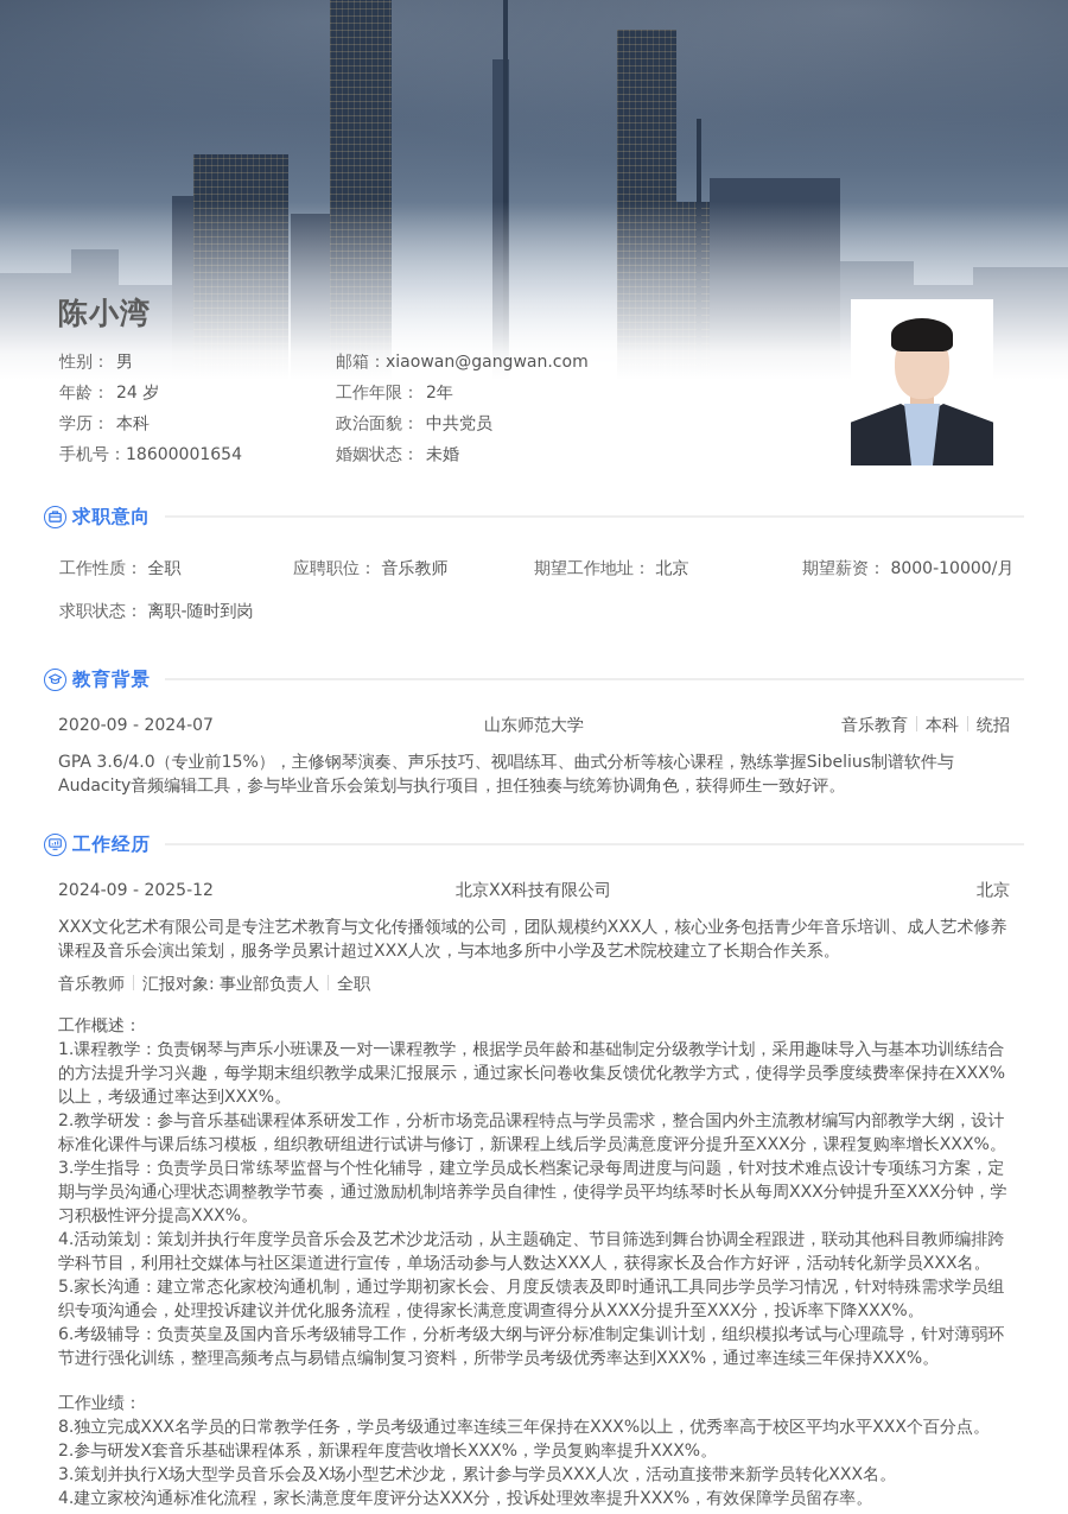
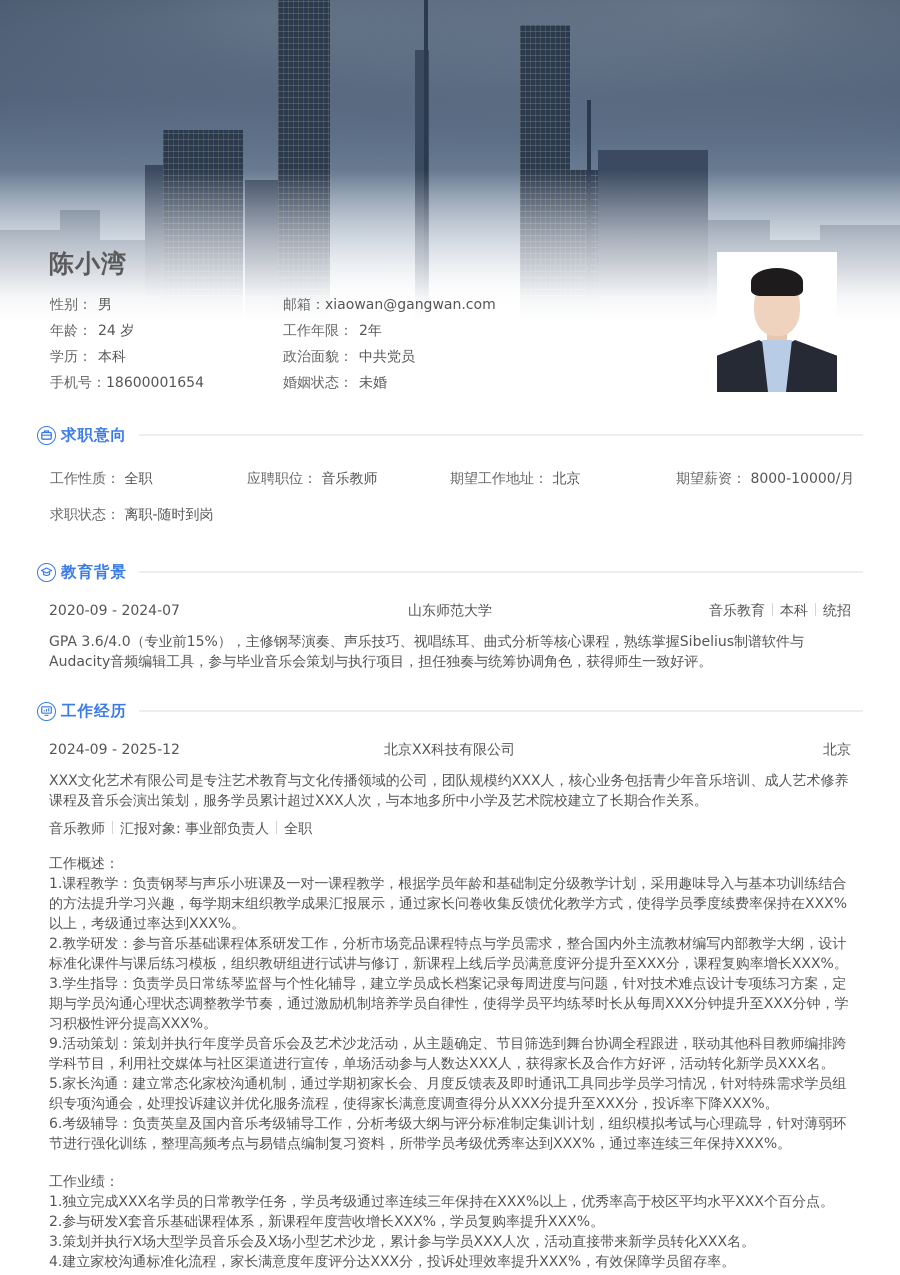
  陈小湾
  性别： 男
  年龄： 24 岁
  学历： 本科
  手机号：18600001654
  邮箱：xiaowan@gangwan.com
  工作年限： 2年
  政治面貌： 中共党员
  婚姻状态： 未婚
  求职意向
  工作性质： 全职
  应聘职位： 音乐教师
  期望工作地址： 北京
  期望薪资： 8000-10000/月
  求职状态： 离职-随时到岗
  教育背景
  2020-09 - 2024-07
  山东师范大学
  音乐教育 本科 统招
  GPA 3.6/4.0（专业前15%），主修钢琴演奏、声乐技巧、视唱练耳、曲式分析等核心课程，熟练掌握Sibelius制谱软件与Audacity音频编辑工具，参与毕业音乐会策划与执行项目，担任独奏与统筹协调角色，获得师生一致好评。
  工作经历
  2024-09 - 2025-12
  北京XX科技有限公司
  北京
  XXX文化艺术有限公司是专注艺术教育与文化传播领域的公司，团队规模约XXX人，核心业务包括青少年音乐培训、成人艺术修养课程及音乐会演出策划，服务学员累计超过XXX人次，与本地多所中小学及艺术院校建立了长期合作关系。
  音乐教师 汇报对象: 事业部负责人 全职
  工作概述：
  1.课程教学：负责钢琴与声乐小班课及一对一课程教学，根据学员年龄和基础制定分级教学计划，采用趣味导入与基本功训练结合的方法提升学习兴趣，每学期末组织教学成果汇报展示，通过家长问卷收集反馈优化教学方式，使得学员季度续费率保持在XXX%以上，考级通过率达到XXX%。
  2.教学研发：参与音乐基础课程体系研发工作，分析市场竞品课程特点与学员需求，整合国内外主流教材编写内部教学大纲，设计标准化课件与课后练习模板，组织教研组进行试讲与修订，新课程上线后学员满意度评分提升至XXX分，课程复购率增长XXX%。
  3.学生指导：负责学员日常练琴监督与个性化辅导，建立学员成长档案记录每周进度与问题，针对技术难点设计专项练习方案，定期与学员沟通心理状态调整教学节奏，通过激励机制培养学员自律性，使得学员平均练琴时长从每周XXX分钟提升至XXX分钟，学习积极性评分提高XXX%。
- 4.活动策划：策划并执行年度学员音乐会及艺术沙龙活动，从主题确定、节目筛选到舞台协调全程跟进，联动其他科目教师编排跨学科节目，利用社交媒体与社区渠道进行宣传，单场活动参与人数达XXX人，获得家长及合作方好评，活动转化新学员XXX名。
+ 9.活动策划：策划并执行年度学员音乐会及艺术沙龙活动，从主题确定、节目筛选到舞台协调全程跟进，联动其他科目教师编排跨学科节目，利用社交媒体与社区渠道进行宣传，单场活动参与人数达XXX人，获得家长及合作方好评，活动转化新学员XXX名。
  5.家长沟通：建立常态化家校沟通机制，通过学期初家长会、月度反馈表及即时通讯工具同步学员学习情况，针对特殊需求学员组织专项沟通会，处理投诉建议并优化服务流程，使得家长满意度调查得分从XXX分提升至XXX分，投诉率下降XXX%。
  6.考级辅导：负责英皇及国内音乐考级辅导工作，分析考级大纲与评分标准制定集训计划，组织模拟考试与心理疏导，针对薄弱环节进行强化训练，整理高频考点与易错点编制复习资料，所带学员考级优秀率达到XXX%，通过率连续三年保持XXX%。
  工作业绩：
- 8.独立完成XXX名学员的日常教学任务，学员考级通过率连续三年保持在XXX%以上，优秀率高于校区平均水平XXX个百分点。
+ 1.独立完成XXX名学员的日常教学任务，学员考级通过率连续三年保持在XXX%以上，优秀率高于校区平均水平XXX个百分点。
  2.参与研发X套音乐基础课程体系，新课程年度营收增长XXX%，学员复购率提升XXX%。
  3.策划并执行X场大型学员音乐会及X场小型艺术沙龙，累计参与学员XXX人次，活动直接带来新学员转化XXX名。
  4.建立家校沟通标准化流程，家长满意度年度评分达XXX分，投诉处理效率提升XXX%，有效保障学员留存率。
